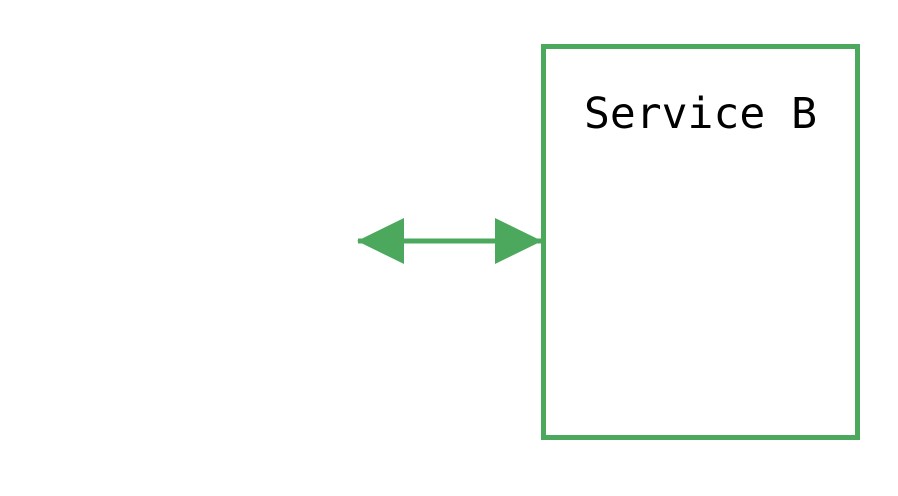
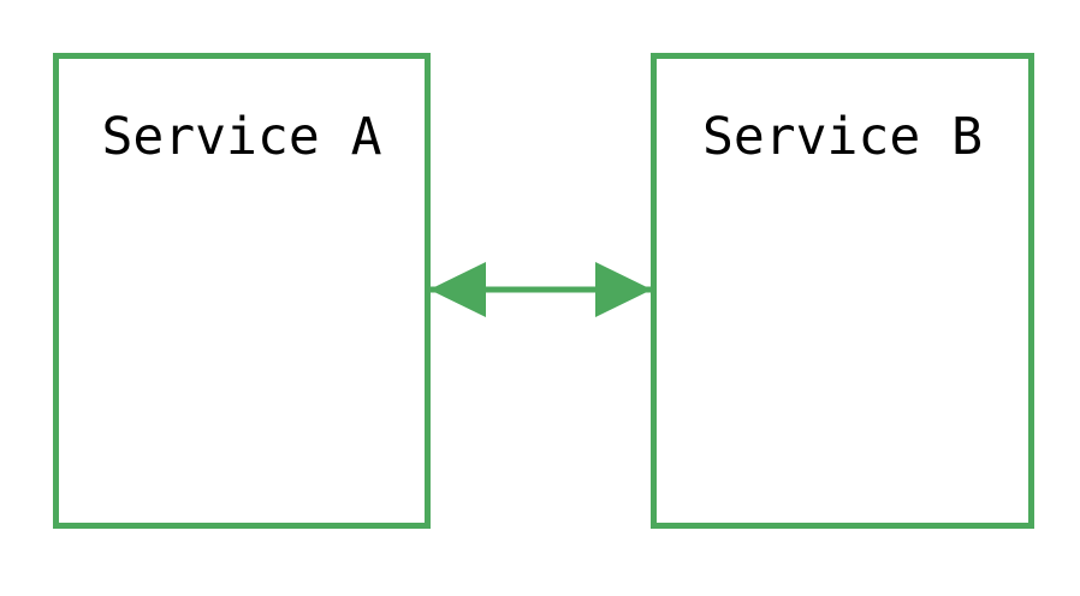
+ Service A
  Service B
